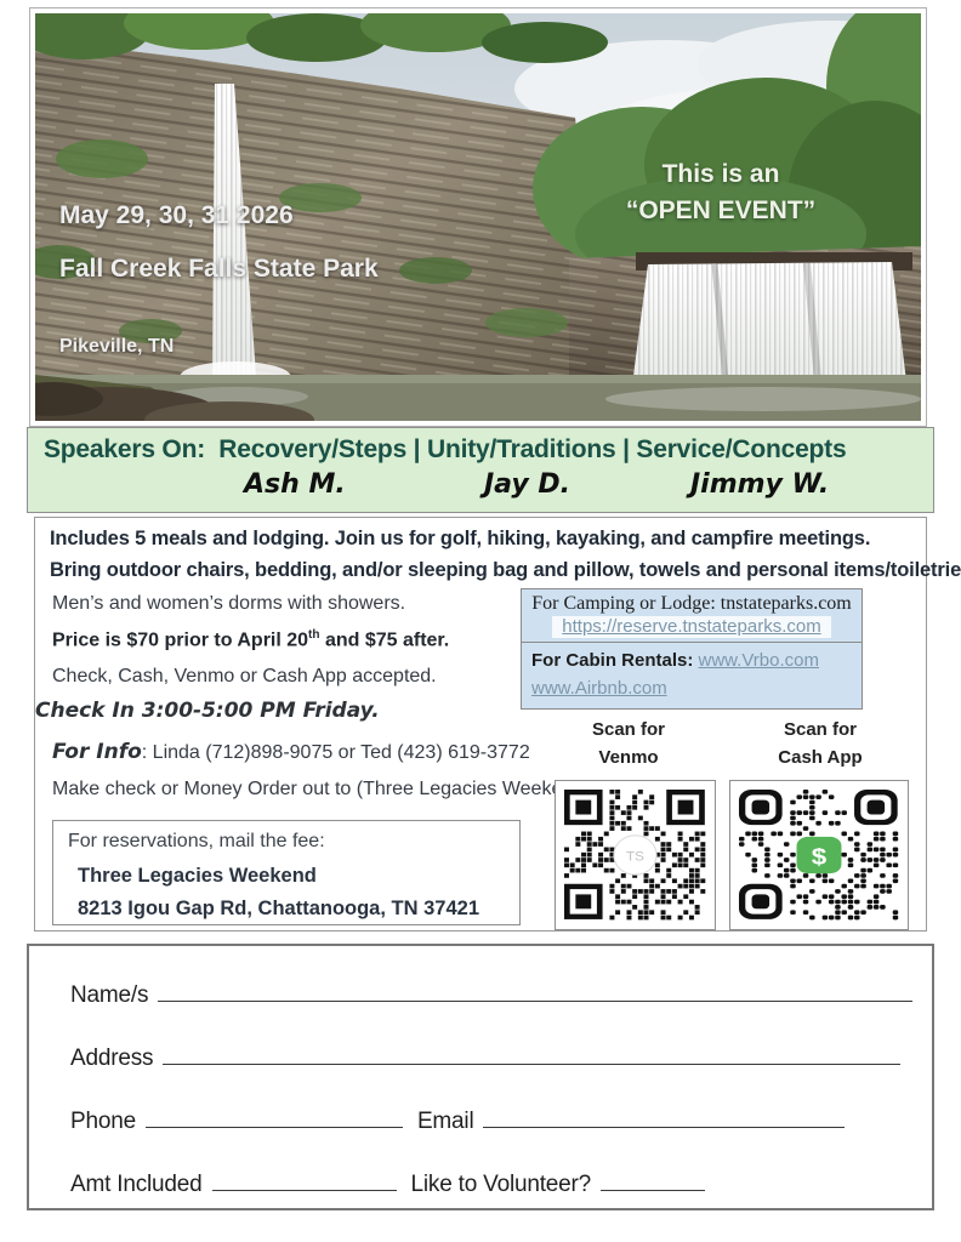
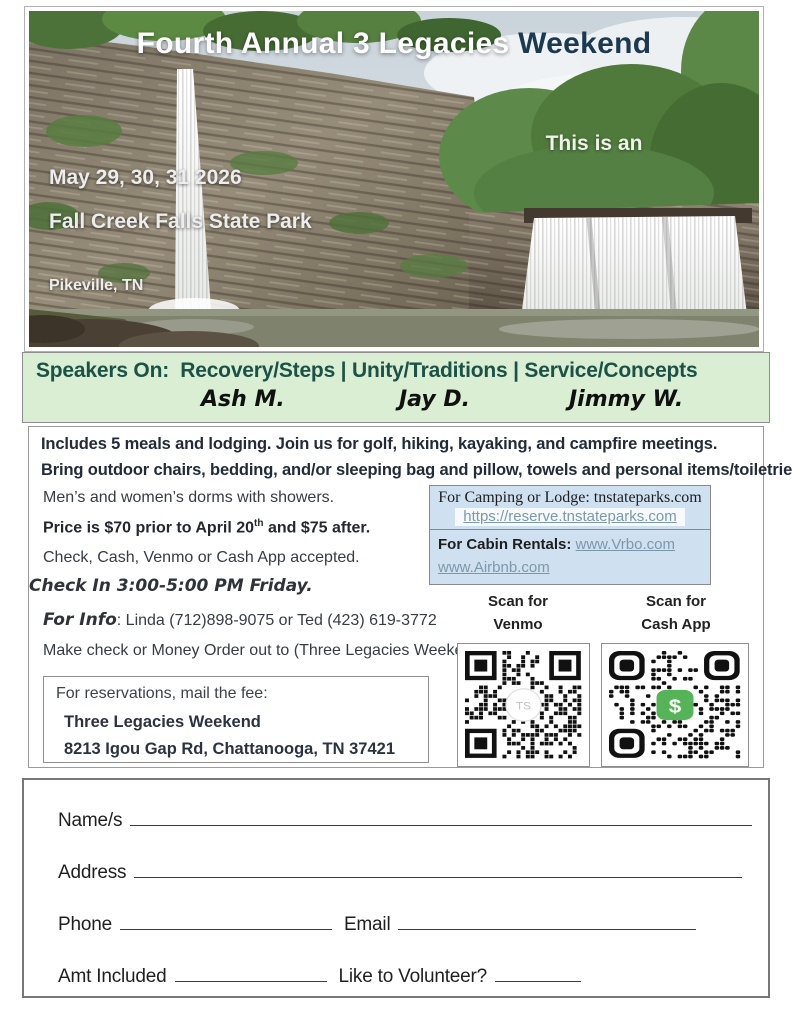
+ Fourth Annual 3 Legacies Weekend
  May 29, 30, 31 2026
  Fall Creek Falls State Park
  Pikeville, TN
  This is an
- “OPEN EVENT”
  Speakers On: Recovery/Steps | Unity/Traditions | Service/Concepts
  Ash M.
  Jay D.
  Jimmy W.
  Includes 5 meals and lodging. Join us for golf, hiking, kayaking, and campfire meetings.
  Bring outdoor chairs, bedding, and/or sleeping bag and pillow, towels and personal items/toiletrie
  Men’s and women’s dorms with showers.
  Price is $70 prior to April 20th and $75 after.
  Check, Cash, Venmo or Cash App accepted.
  Check In 3:00-5:00 PM Friday.
  For Info: Linda (712)898-9075 or Ted (423) 619-3772
  Make check or Money Order out to (Three Legacies Week
  For Camping or Lodge: tnstateparks.com
  https://reserve.tnstateparks.com
  For Cabin Rentals: www.Vrbo.com
  www.Airbnb.com
  Scan for
  Venmo
  Scan for
  Cash App
  TS
  $
  For reservations, mail the fee:
  Three Legacies Weekend
  8213 Igou Gap Rd, Chattanooga, TN 37421
  Name/s
  Address
  Phone Email
  Amt Included Like to Volunteer?
